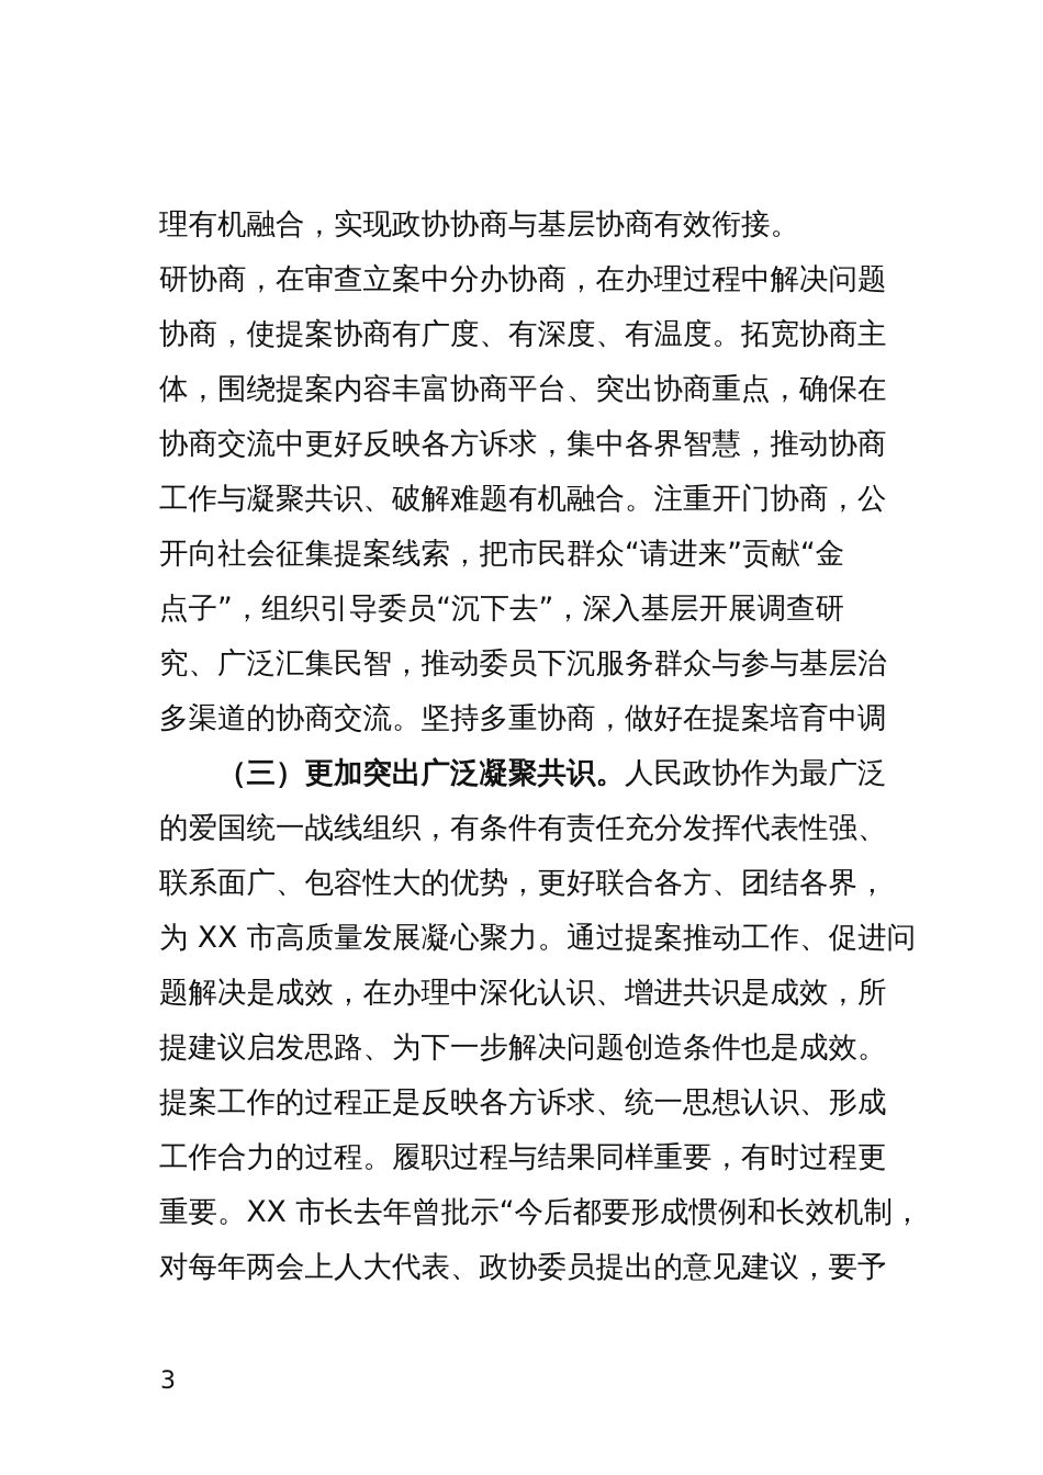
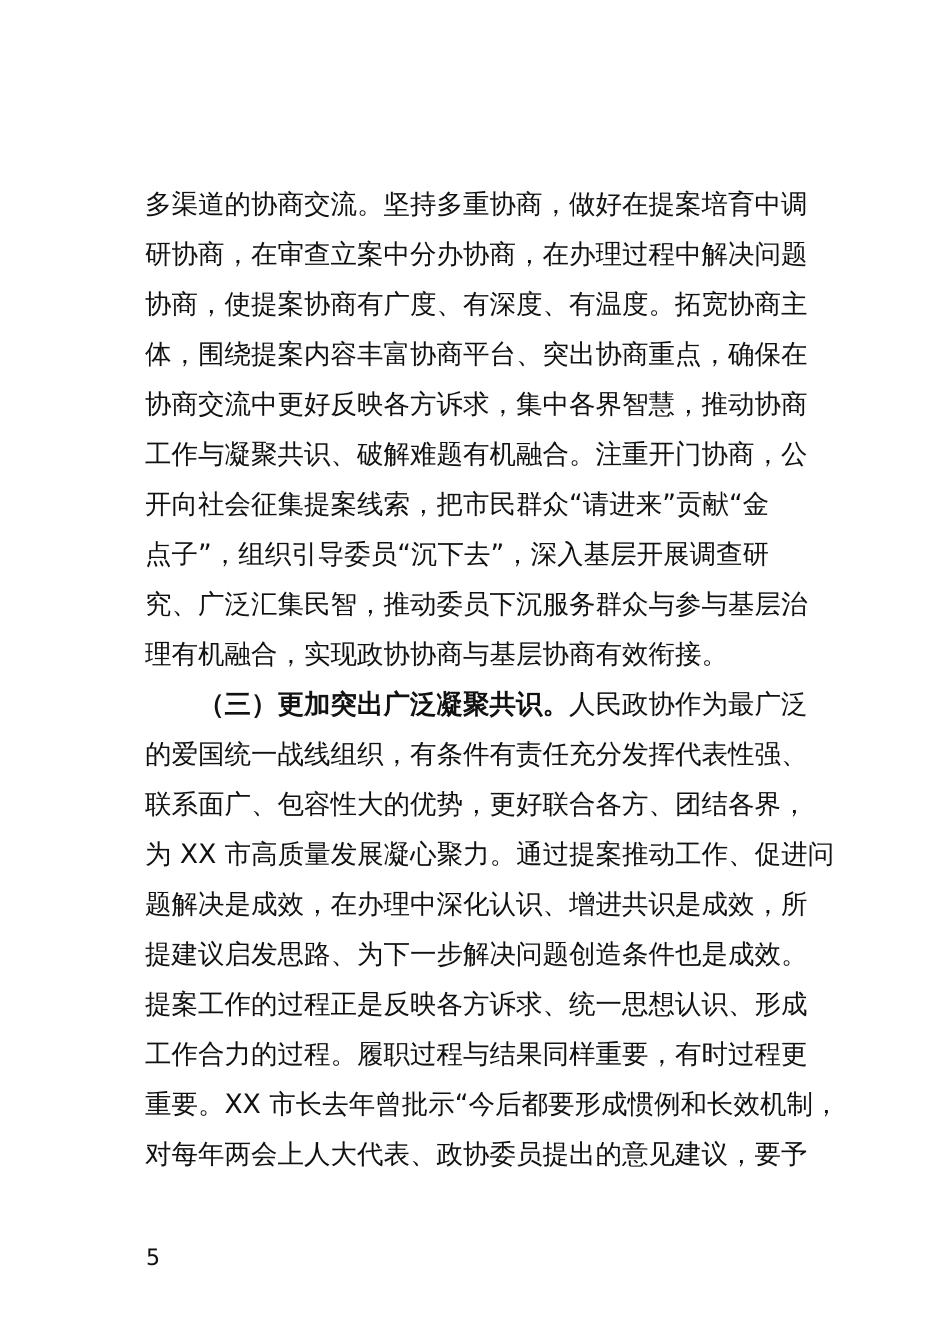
- 理有机融合，实现政协协商与基层协商有效衔接。
+ 多渠道的协商交流。坚持多重协商，做好在提案培育中调
  研协商，在审查立案中分办协商，在办理过程中解决问题
  协商，使提案协商有广度、有深度、有温度。拓宽协商主
  体，围绕提案内容丰富协商平台、突出协商重点，确保在
  协商交流中更好反映各方诉求，集中各界智慧，推动协商
  工作与凝聚共识、破解难题有机融合。注重开门协商，公
  开向社会征集提案线索，把市民群众“请进来”贡献“金
  点子”，组织引导委员“沉下去”，深入基层开展调查研
  究、广泛汇集民智，推动委员下沉服务群众与参与基层治
- 多渠道的协商交流。坚持多重协商，做好在提案培育中调
+ 理有机融合，实现政协协商与基层协商有效衔接。
  （三）更加突出广泛凝聚共识。人民政协作为最广泛
  的爱国统一战线组织，有条件有责任充分发挥代表性强、
  联系面广、包容性大的优势，更好联合各方、团结各界，
  为 XX 市高质量发展凝心聚力。通过提案推动工作、促进问
  题解决是成效，在办理中深化认识、增进共识是成效，所
  提建议启发思路、为下一步解决问题创造条件也是成效。
  提案工作的过程正是反映各方诉求、统一思想认识、形成
  工作合力的过程。履职过程与结果同样重要，有时过程更
  重要。XX 市长去年曾批示“今后都要形成惯例和长效机制，
  对每年两会上人大代表、政协委员提出的意见建议，要予
- 3
+ 5
